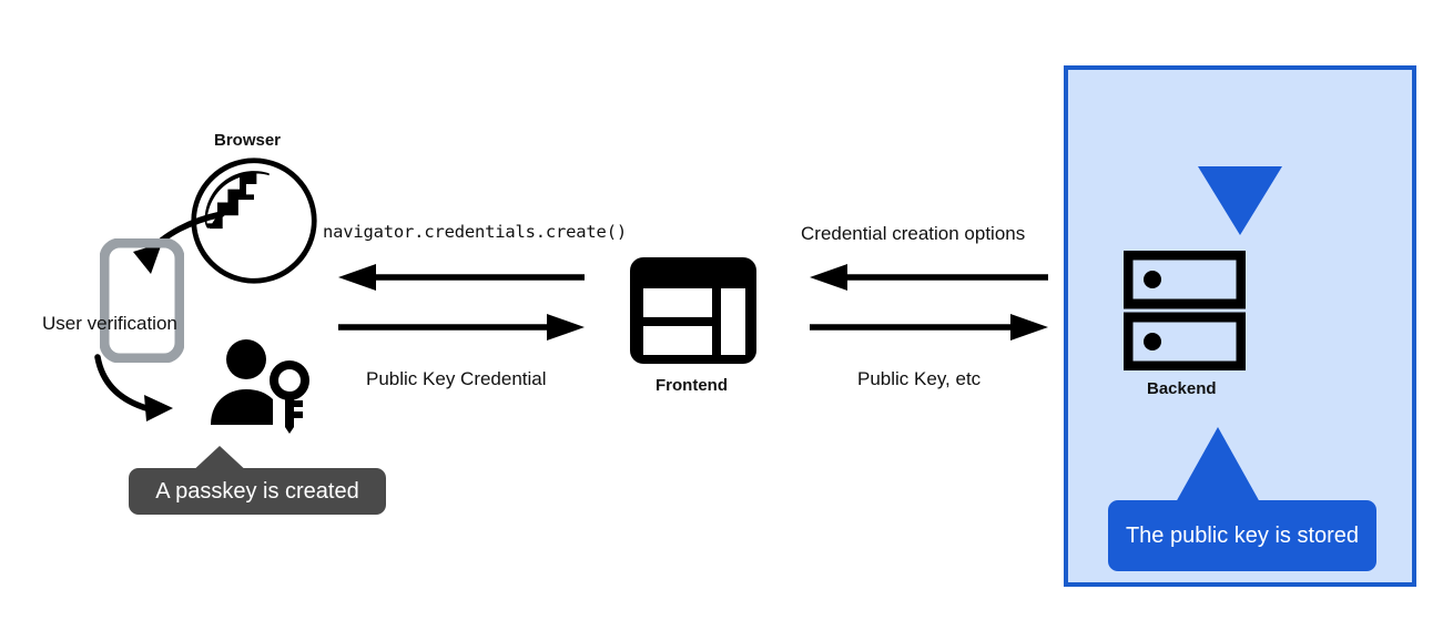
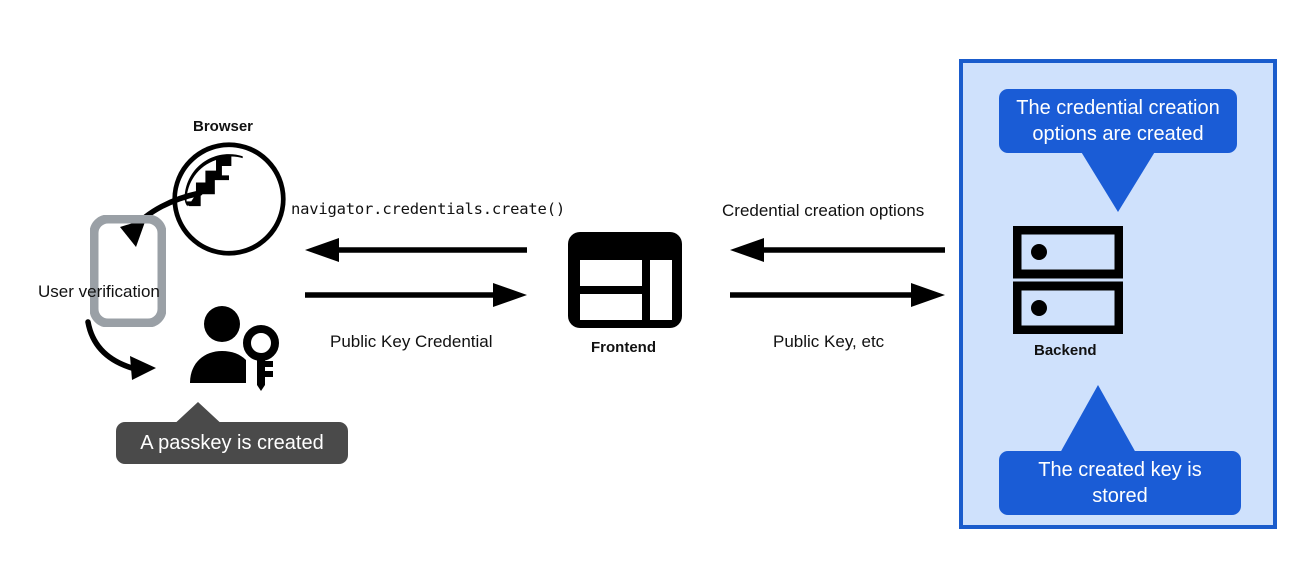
  Browser
  User verification
  A passkey is created
  navigator.credentials.create()
  Public Key Credential
  Frontend
  Credential creation options
  Public Key, etc
+ The credential creation options are created
  Backend
- The public key is stored
+ The created key is stored
